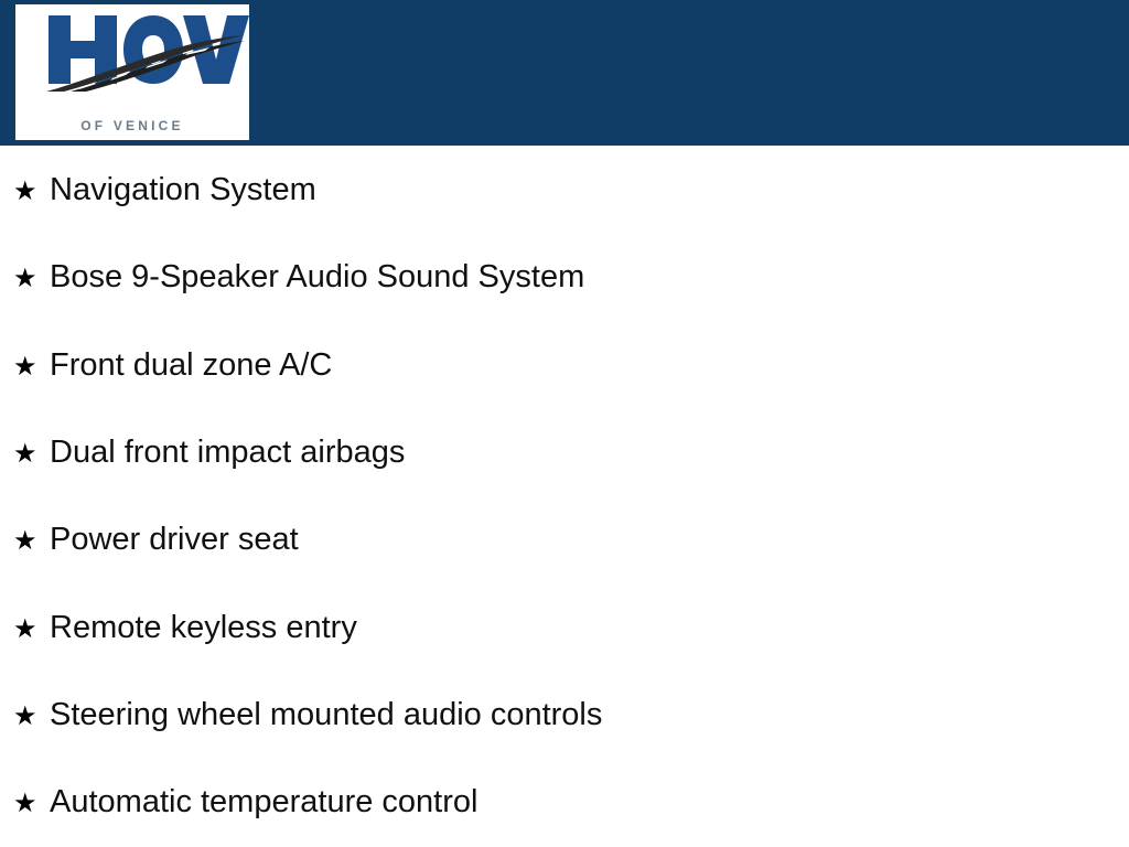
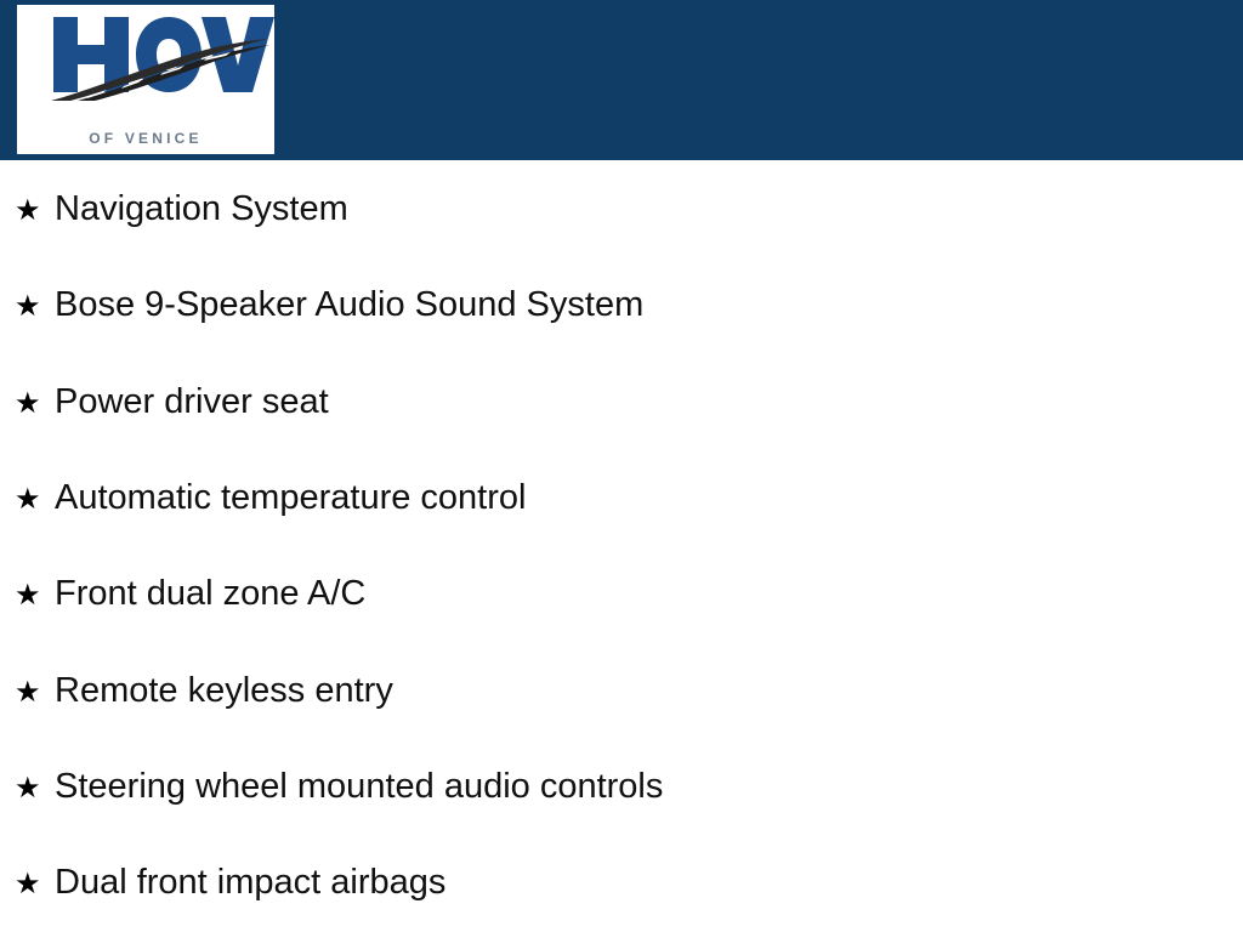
  OF VENICE
  ★
  Navigation System
  ★
  Bose 9-Speaker Audio Sound System
  ★
- Front dual zone A/C
+ Power driver seat
  ★
- Dual front impact airbags
+ Automatic temperature control
  ★
- Power driver seat
+ Front dual zone A/C
  ★
  Remote keyless entry
  ★
  Steering wheel mounted audio controls
  ★
- Automatic temperature control
+ Dual front impact airbags
